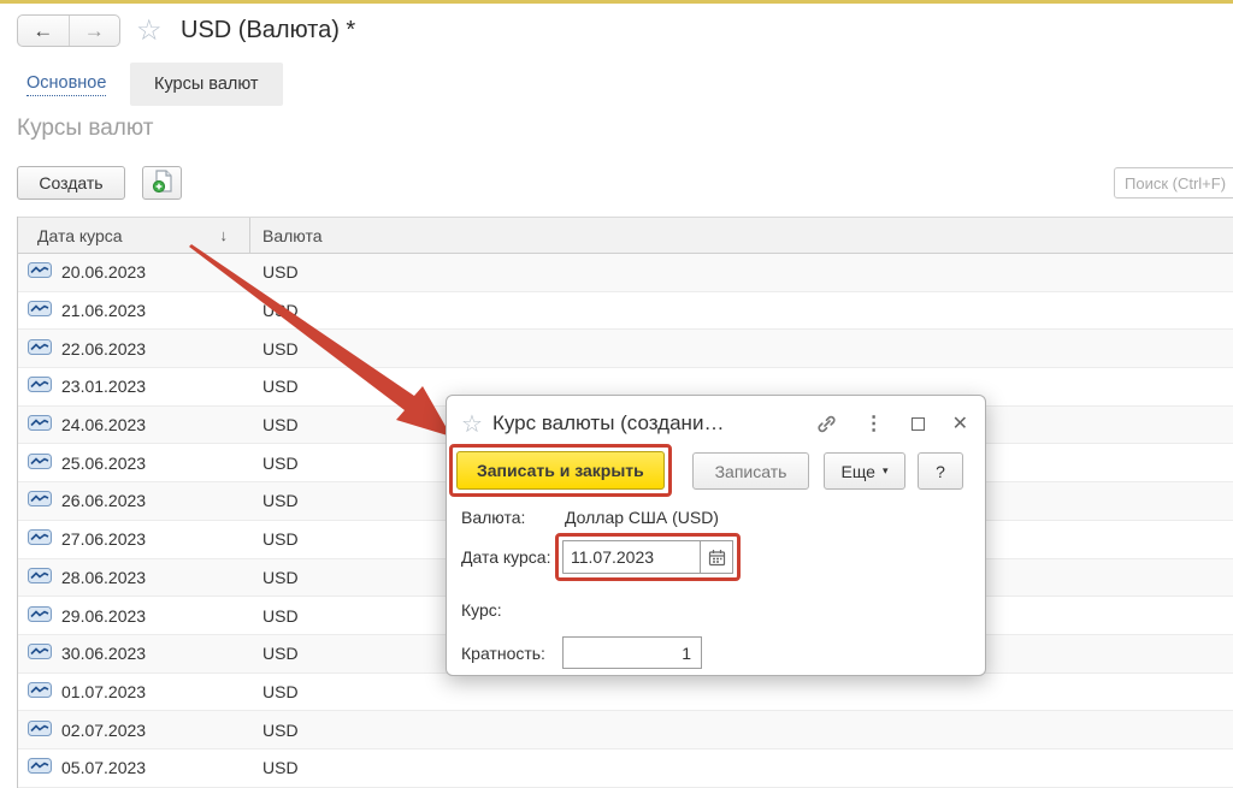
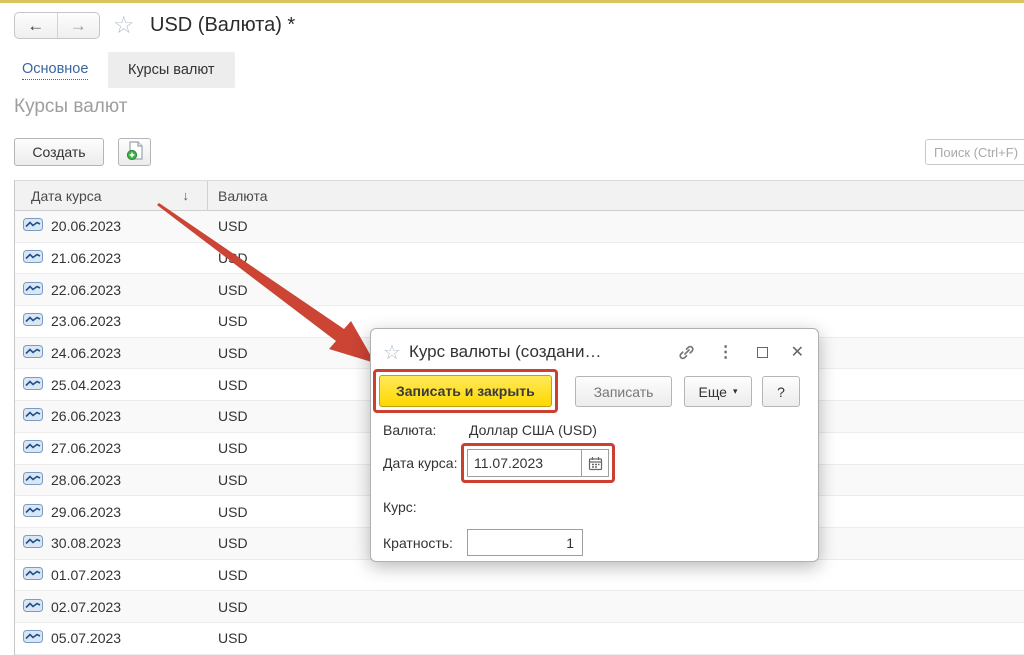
  ←
  →
  ☆
  USD (Валюта) *
  Основное
  Курсы валют
  Курсы валют
  Создать
  Поиск (Ctrl+F)
  Дата курса
  ↓
  Валюта
  20.06.2023
  USD
  21.06.2023
  22.06.2023
  USD
- 23.01.2023
+ 23.06.2023
  USD
  24.06.2023
  USD
- 25.06.2023
+ 25.04.2023
  USD
  26.06.2023
  USD
  27.06.2023
  USD
  28.06.2023
  USD
  29.06.2023
  USD
- 30.06.2023
+ 30.08.2023
  USD
  01.07.2023
  USD
  02.07.2023
  USD
  05.07.2023
  USD
  ☆
  Курс валюты (создани…
  ⋮
  ✕
  Записать и закрыть
  Записать
  Еще
  ▾
  ?
  Валюта:
  Доллар США (USD)
  Дата курса:
  11.07.2023
  Курс:
  Кратность:
  1
